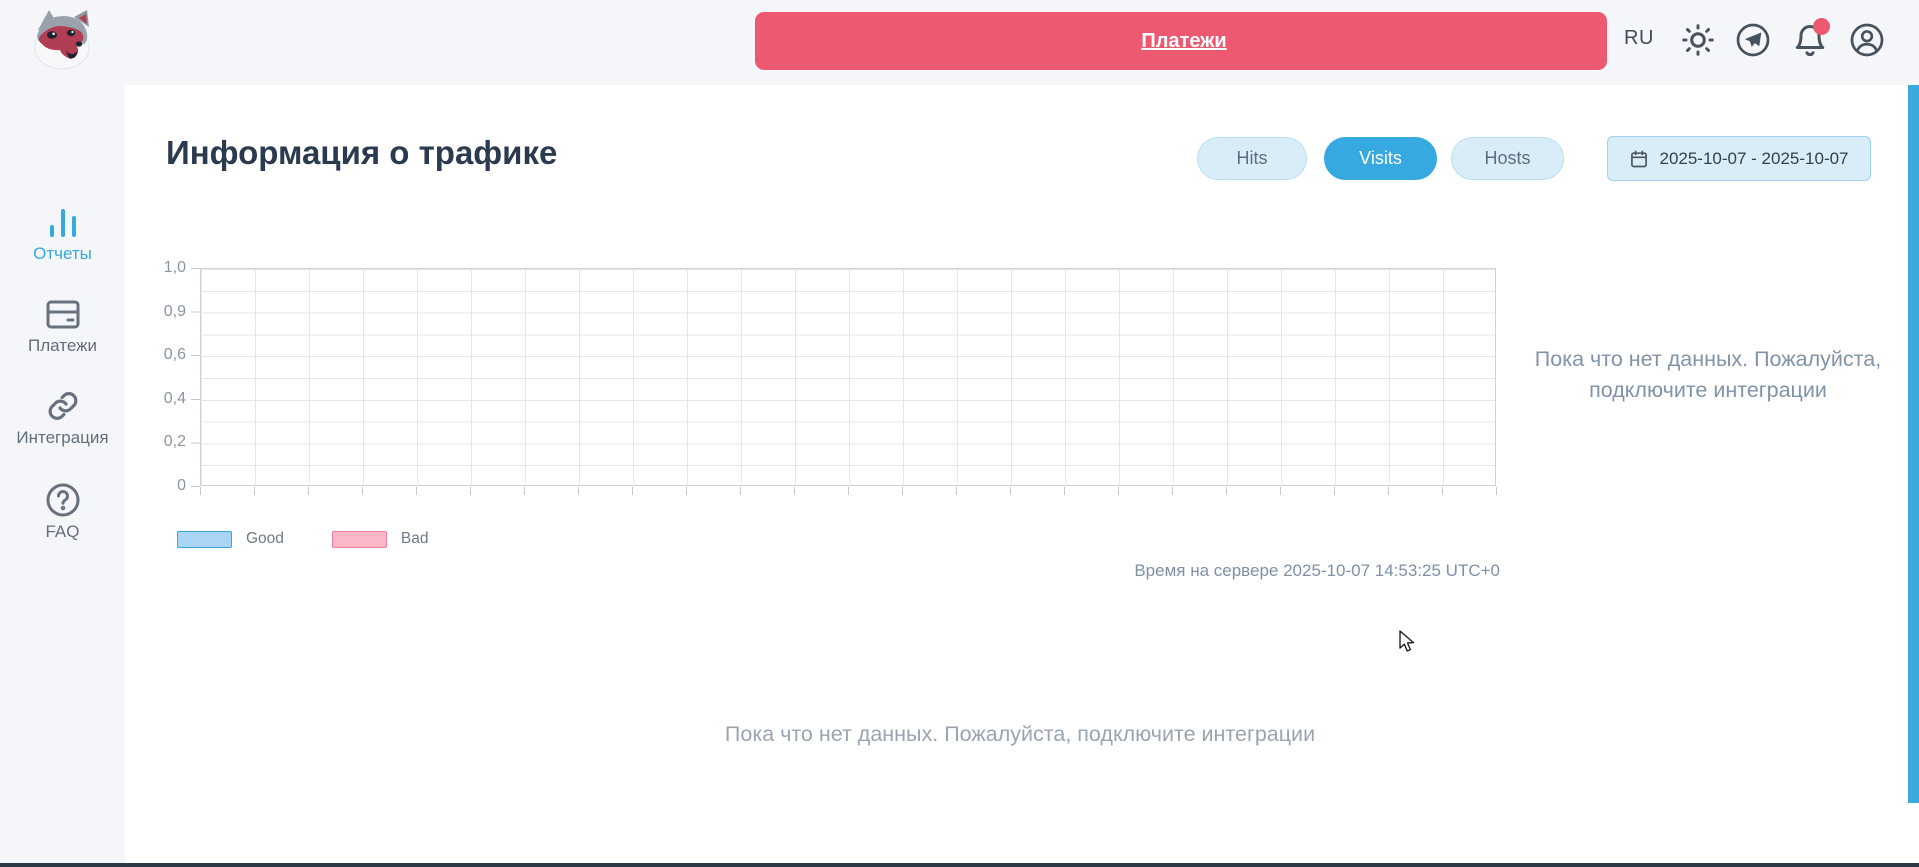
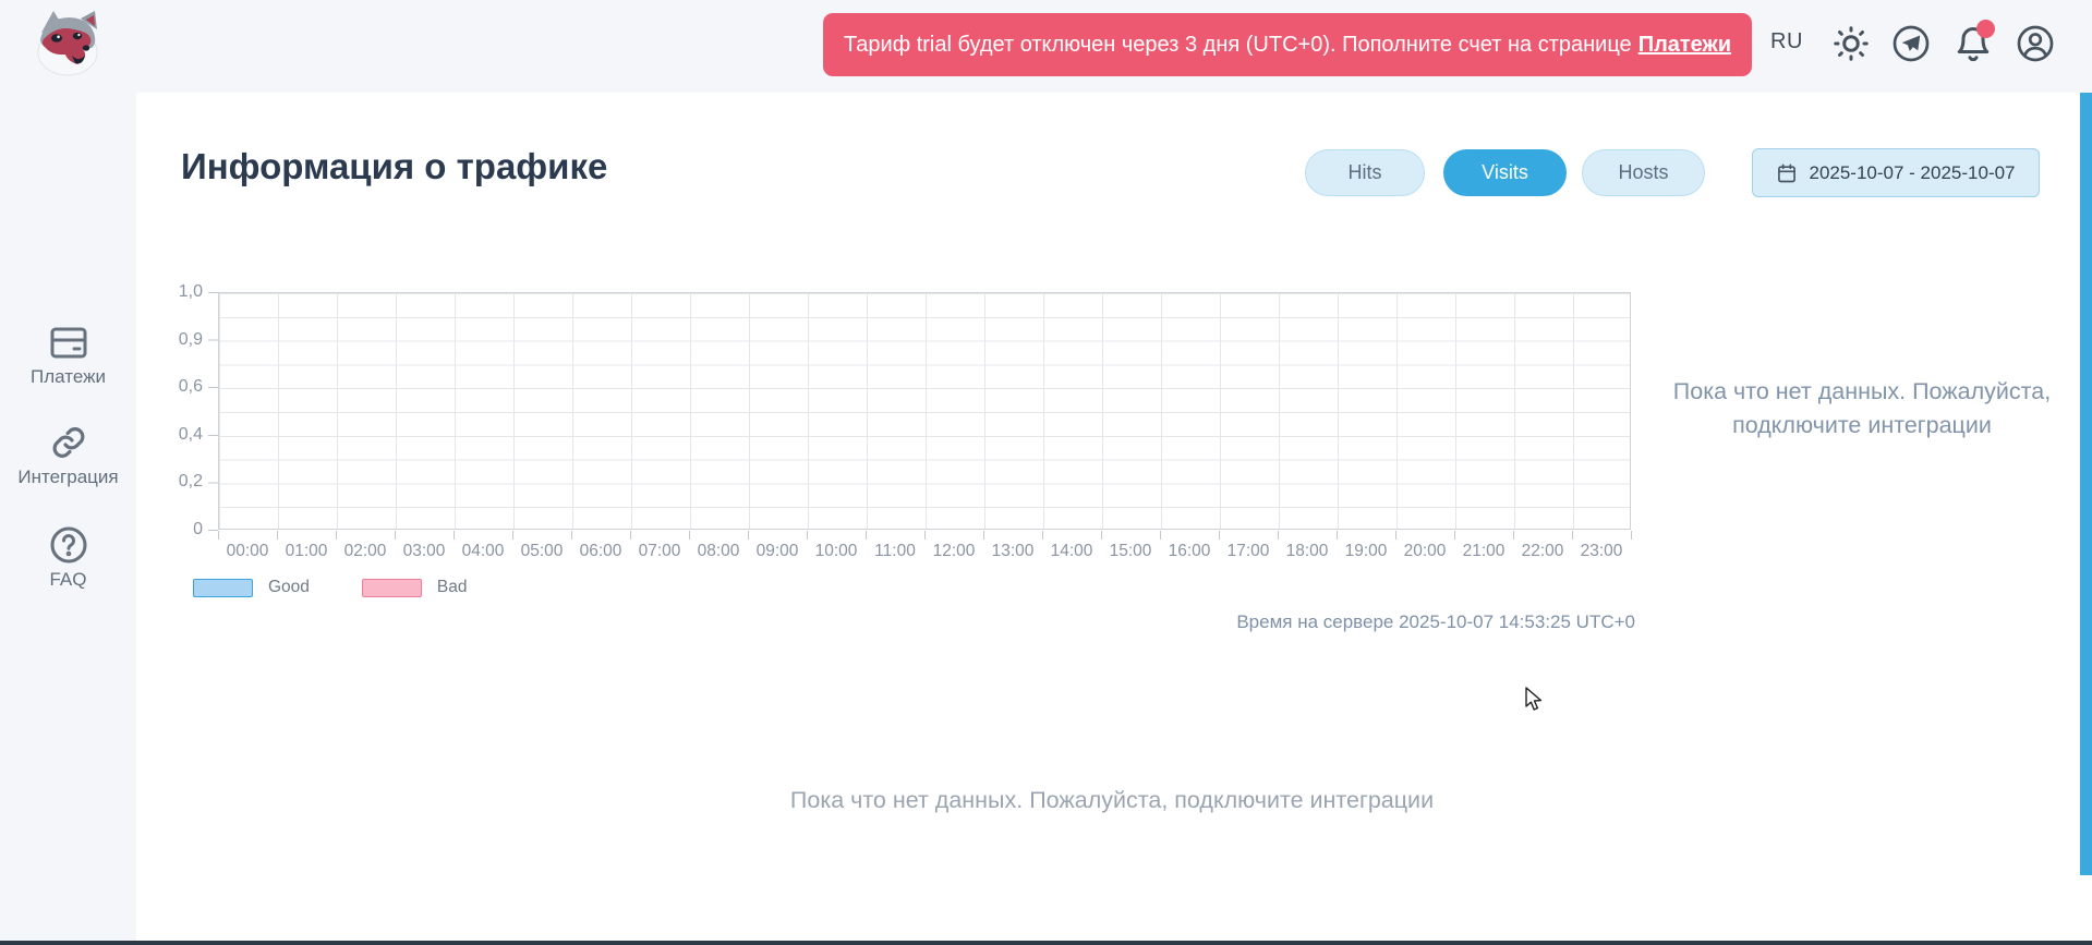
+ Тариф trial будет отключен через 3 дня (UTC+0). Пополните счет на странице
  Платежи
  RU
- Отчеты
  Платежи
  Интеграция
  FAQ
  Информация о трафике
  Hits
  Visits
  Hosts
  2025-10-07 - 2025-10-07
  1,0
  0,9
  0,6
  0,4
  0,2
  0
+ 00:00
+ 01:00
+ 02:00
+ 03:00
+ 04:00
+ 05:00
+ 06:00
+ 07:00
+ 08:00
+ 09:00
+ 10:00
+ 11:00
+ 12:00
+ 13:00
+ 14:00
+ 15:00
+ 16:00
+ 17:00
+ 18:00
+ 19:00
+ 20:00
+ 21:00
+ 22:00
+ 23:00
  Good
  Bad
  Пока что нет данных. Пожалуйста, подключите интеграции
  Время на сервере 2025-10-07 14:53:25 UTC+0
  Пока что нет данных. Пожалуйста, подключите интеграции
